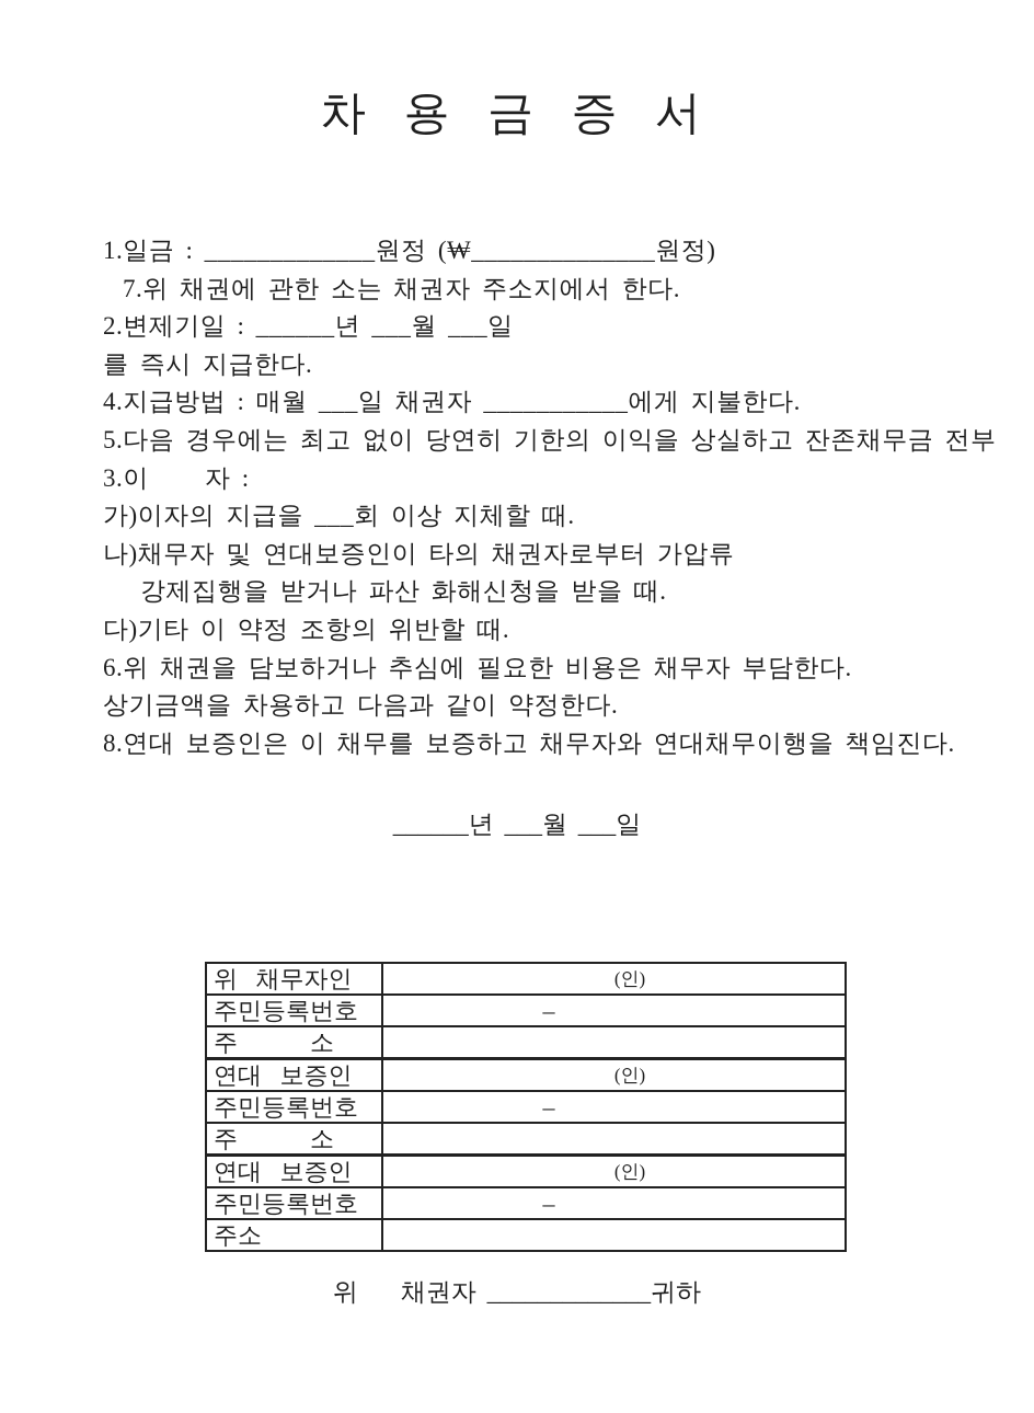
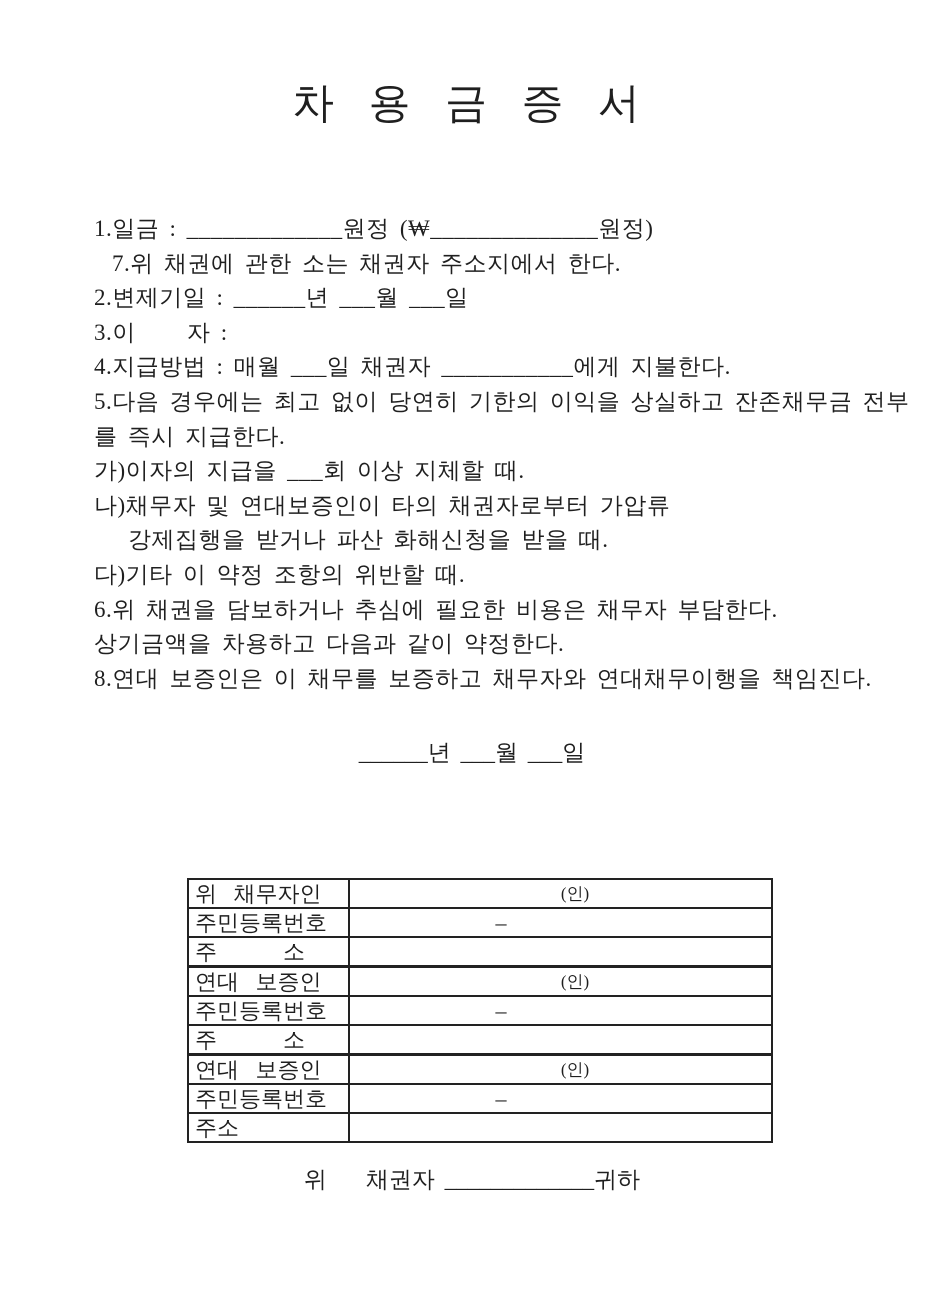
  차 용 금 증 서
  1.일금 : _____________원정 (₩______________원정)
  7.위 채권에 관한 소는 채권자 주소지에서 한다.
  2.변제기일 : ______년 ___월 ___일
- 를 즉시 지급한다.
+ 3.이 자 :
  4.지급방법 : 매월 ___일 채권자 ___________에게 지불한다.
  5.다음 경우에는 최고 없이 당연히 기한의 이익을 상실하고 잔존채무금 전부
- 3.이 자 :
+ 를 즉시 지급한다.
  가)이자의 지급을 ___회 이상 지체할 때.
  나)채무자 및 연대보증인이 타의 채권자로부터 가압류
  강제집행을 받거나 파산 화해신청을 받을 때.
  다)기타 이 약정 조항의 위반할 때.
  6.위 채권을 담보하거나 추심에 필요한 비용은 채무자 부담한다.
  상기금액을 차용하고 다음과 같이 약정한다.
  8.연대 보증인은 이 채무를 보증하고 채무자와 연대채무이행을 책임진다.
  ______년 ___월 ___일
  위 채무자인	(인)
  주민등록번호	–
  주 소
  연대 보증인	(인)
  주민등록번호	–
  주 소
  연대 보증인	(인)
  주민등록번호	–
  주소
  위 채권자 _____________귀하
